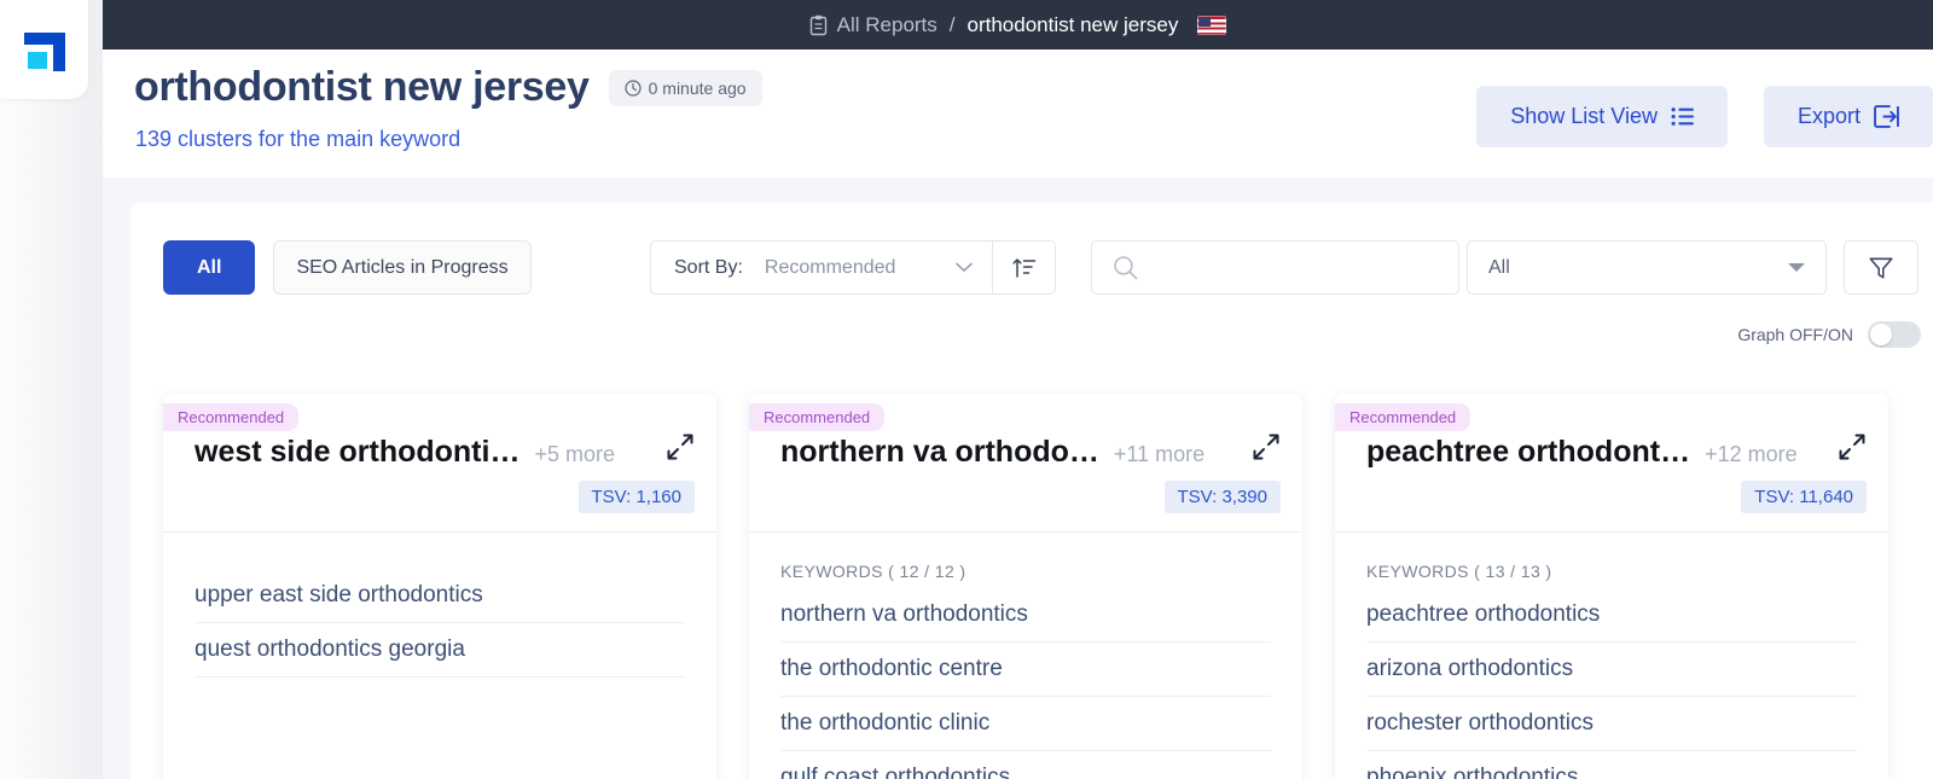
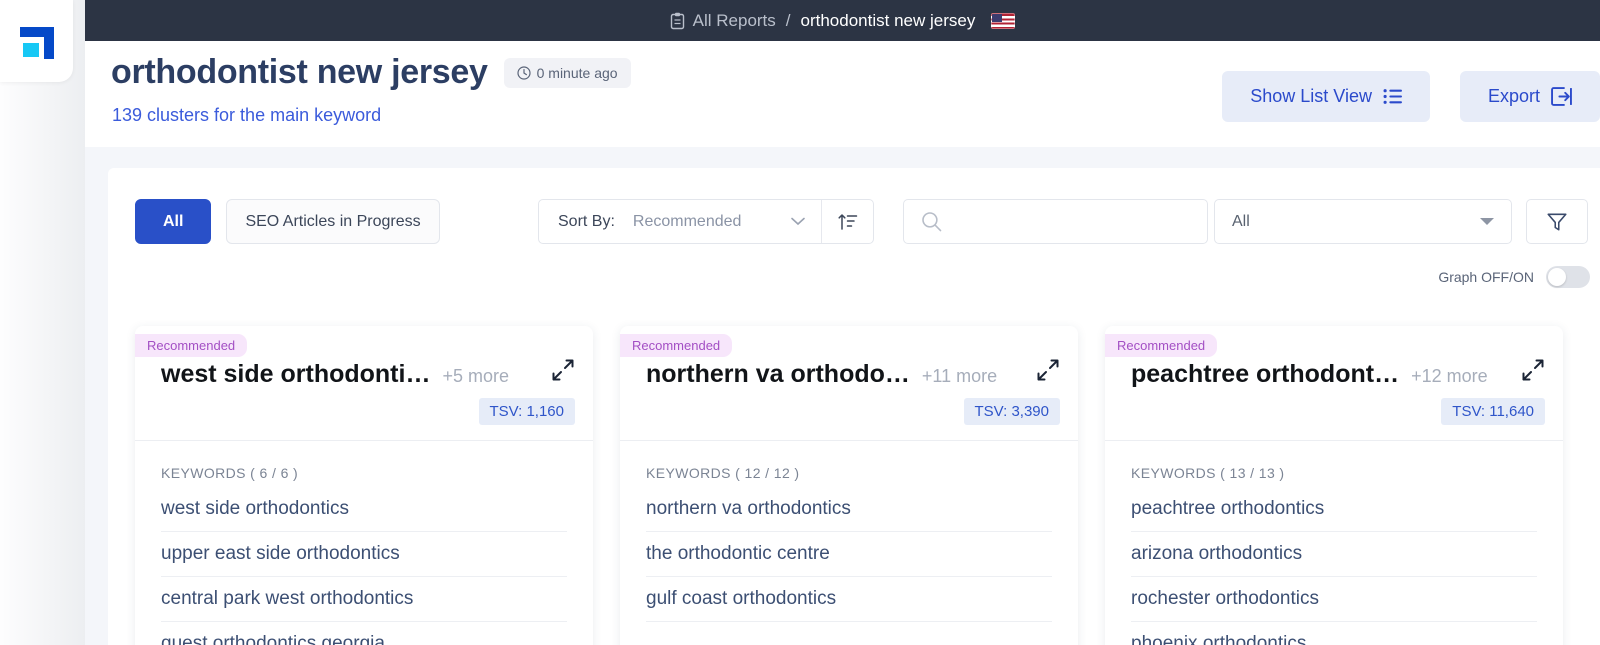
  All Reports
  /
  orthodontist new jersey
  orthodontist new jersey
  0 minute ago
  139 clusters for the main keyword
  Show List View
  Export
  All
  SEO Articles in Progress
  Sort By:
  Recommended
  All
  Graph OFF/ON
  Recommended
  west side orthodonti…
  +5 more
  TSV: 1,160
+ KEYWORDS ( 6 / 6 )
+ west side orthodontics
  upper east side orthodontics
+ central park west orthodontics
  quest orthodontics georgia
  Recommended
  northern va orthodo…
  +11 more
  TSV: 3,390
  KEYWORDS ( 12 / 12 )
  northern va orthodontics
  the orthodontic centre
- the orthodontic clinic
  gulf coast orthodontics
  Recommended
  peachtree orthodont…
  +12 more
  TSV: 11,640
  KEYWORDS ( 13 / 13 )
  peachtree orthodontics
  arizona orthodontics
  rochester orthodontics
  phoenix orthodontics
